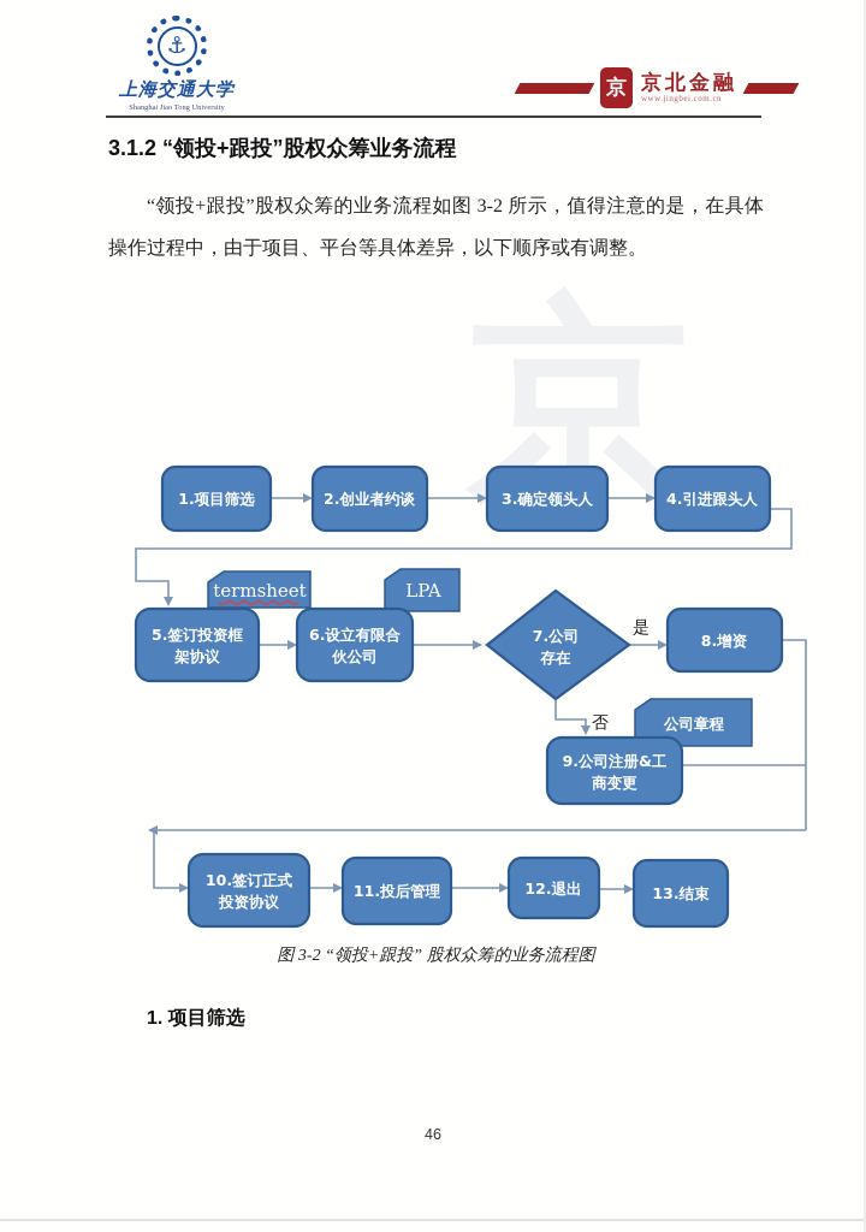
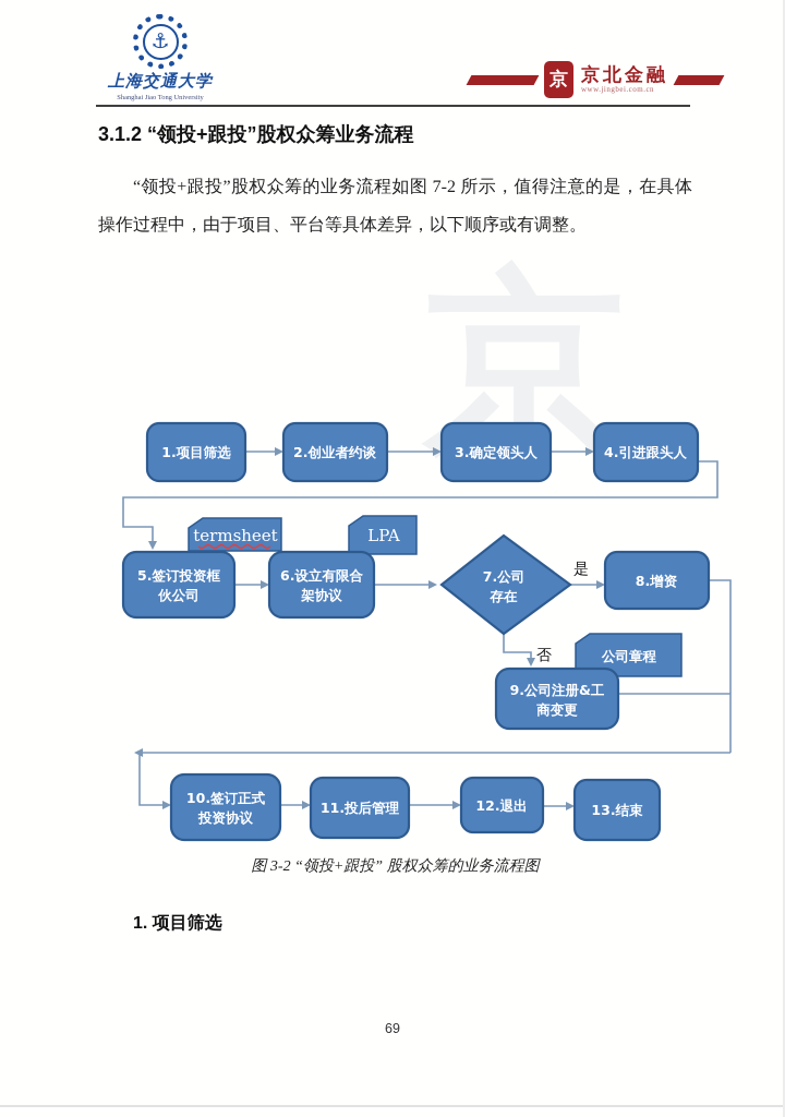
  ⚓
  上海交通大学
  京
  京北金融
  www.jingbei.com.cn
  京
  3.1.2 “领投+跟投”股权众筹业务流程
- “领投+跟投”股权众筹的业务流程如图 3-2 所示，值得注意的是，在具体操作过程中，由于项目、平台等具体差异，以下顺序或有调整。
+ “领投+跟投”股权众筹的业务流程如图 7-2 所示，值得注意的是，在具体操作过程中，由于项目、平台等具体差异，以下顺序或有调整。
  LPA
  公司章程
  1.项目筛选
  2.创业者约谈
  3.确定领头人
  4.引进跟头人
  5.签订投资框
- 架协议
+ 伙公司
  6.设立有限合
- 伙公司
+ 架协议
  7.公司
  存在
  8.增资
  9.公司注册&工
  商变更
  10.签订正式
  投资协议
  11.投后管理
  12.退出
  13.结束
  termsheet
  是
  否
  图 3-2 “领投+跟投” 股权众筹的业务流程图
  1. 项目筛选
- 46
+ 69
